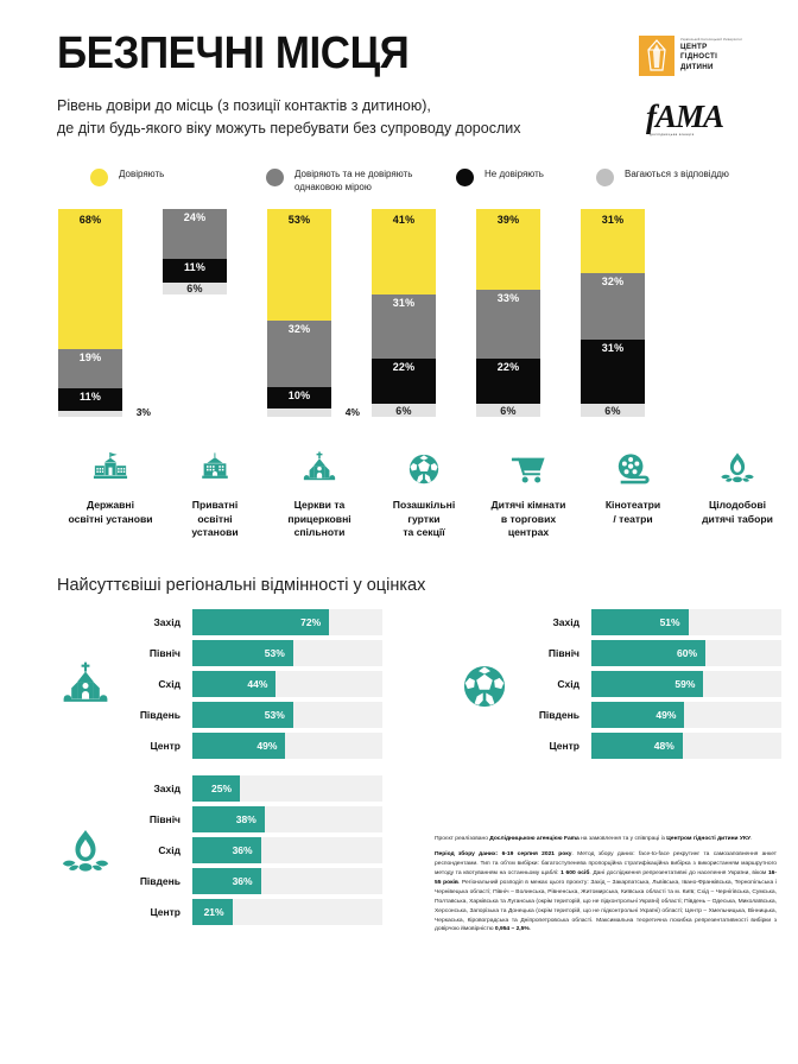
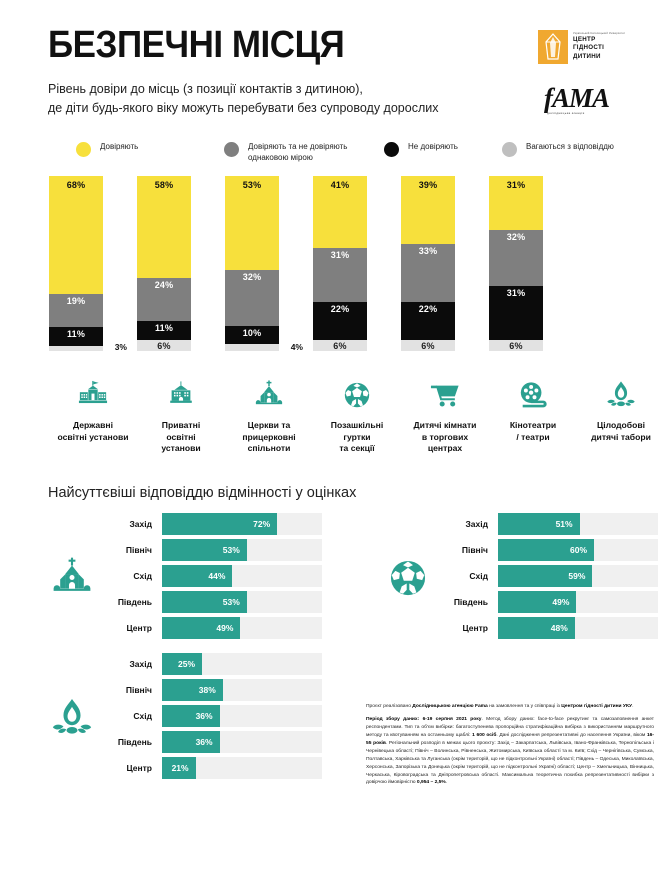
  БЕЗПЕЧНІ МІСЦЯ
  Рівень довіри до місць (з позиції контактів з дитиною),
  де діти будь-якого віку можуть перебувати без супроводу дорослих
  fAMA
  Довіряють
  Довіряють та не довіряють
  однаковою мірою
  Не довіряють
  Вагаються з відповіддю
  68%
  19%
  11%
  3%
+ 58%
  24%
  11%
  6%
  53%
  32%
  10%
  4%
  41%
  31%
  22%
  6%
  39%
  33%
  22%
  6%
  31%
  32%
  31%
  6%
  Державні
  освітні установи
  Приватні
  освітні
  установи
  Церкви та
  прицерковні
  спільноти
  Позашкільні
  гуртки
  та секції
  Дитячі кімнати
  в торгових
  центрах
  Кінотеатри
  / театри
  Цілодобові
  дитячі табори
- Найсуттєвіші регіональні відмінності у оцінках
+ Найсуттєвіші відповіддю відмінності у оцінках
  Захід
  72%
  Північ
  53%
  Схід
  44%
  Південь
  53%
  Центр
  49%
  Захід
  51%
  Північ
  60%
  Схід
  59%
  Південь
  49%
  Центр
  48%
  Захід
  25%
  Північ
  38%
  Схід
  36%
  Південь
  36%
  Центр
  21%
